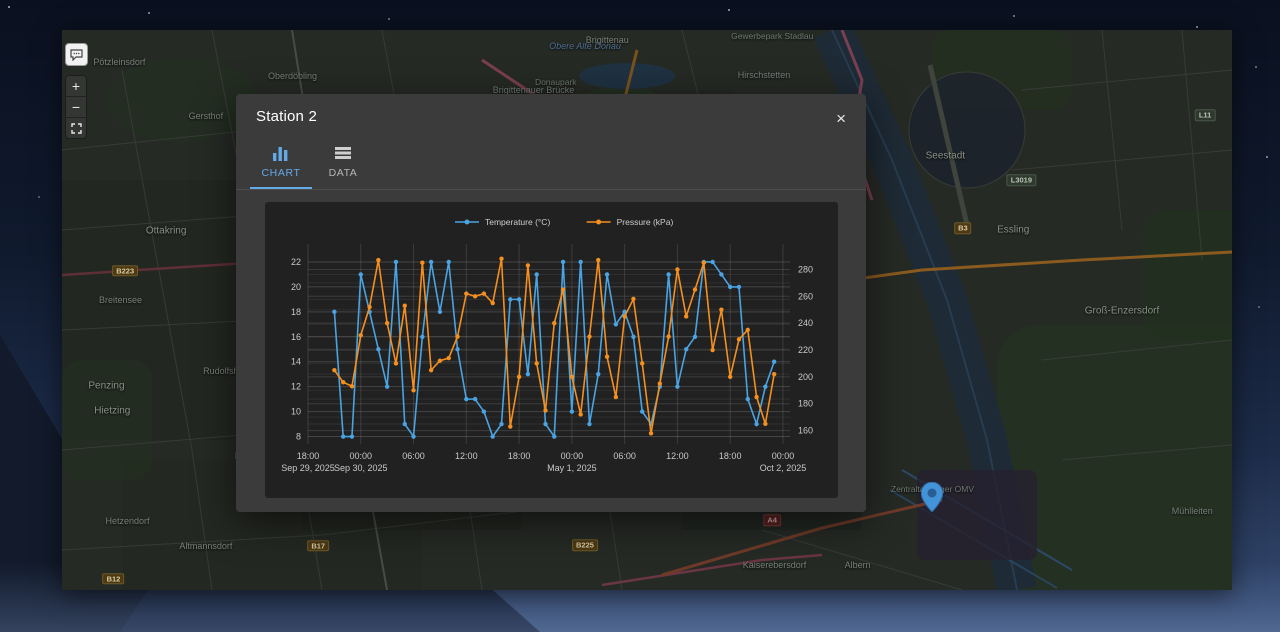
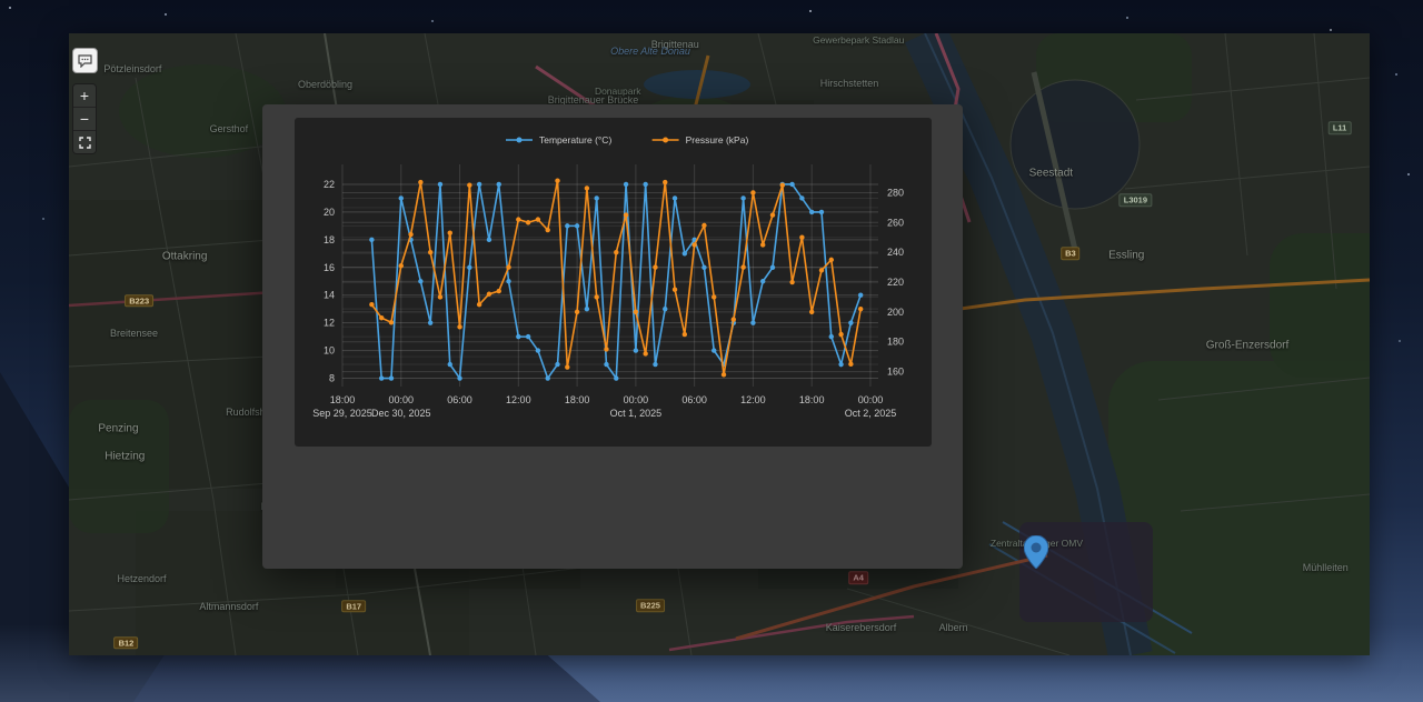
  Pötzleinsdorf
  Oberdöbling
  Gersthof
  Brigittenau
  Brigittenauer Brücke
  Donaupark
  Obere Alte Donau
  Gewerbepark Stadlau
  Hirschstetten
  Seestadt
  Essling
  Groß-Enzersdorf
  Mühlleiten
  Kaiserebersdorf
  Albern
  Ottakring
  Breitensee
  Penzing
  Hietzing
  Hetzendorf
  Altmannsdorf
  B223
  B17
  B225
  B12
  B3
  A4
  L11
  L3019
  +
  −
- Station 2
- ×
- CHART
- DATA
  8
  10
  12
  14
  16
  18
  20
  22
  160
  180
  200
  220
  240
  260
  280
  18:00
  Sep 29, 2025
  00:00
- Sep 30, 2025
+ Dec 30, 2025
  06:00
  12:00
  18:00
  00:00
- May 1, 2025
+ Oct 1, 2025
  06:00
  12:00
  18:00
  00:00
  Oct 2, 2025
  Temperature (°C)
  Pressure (kPa)
